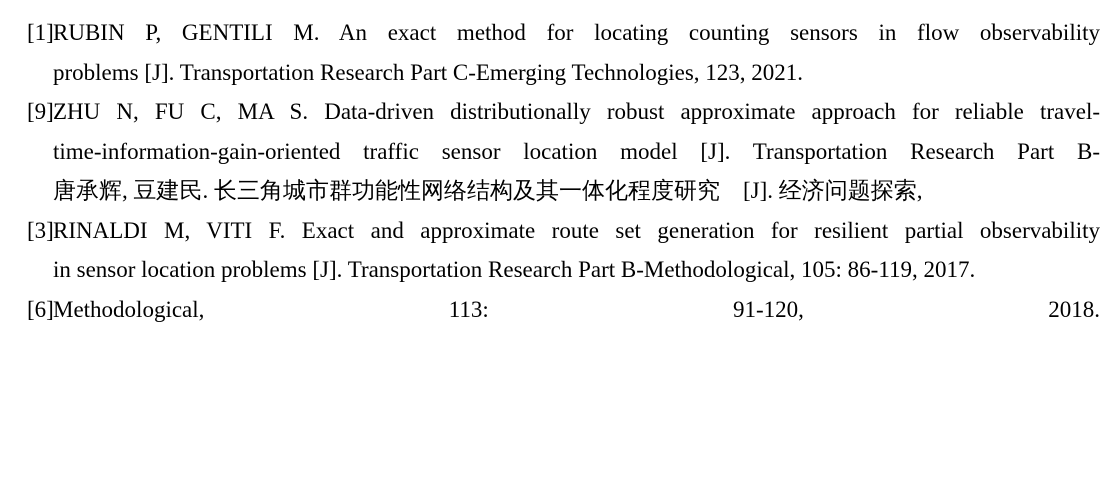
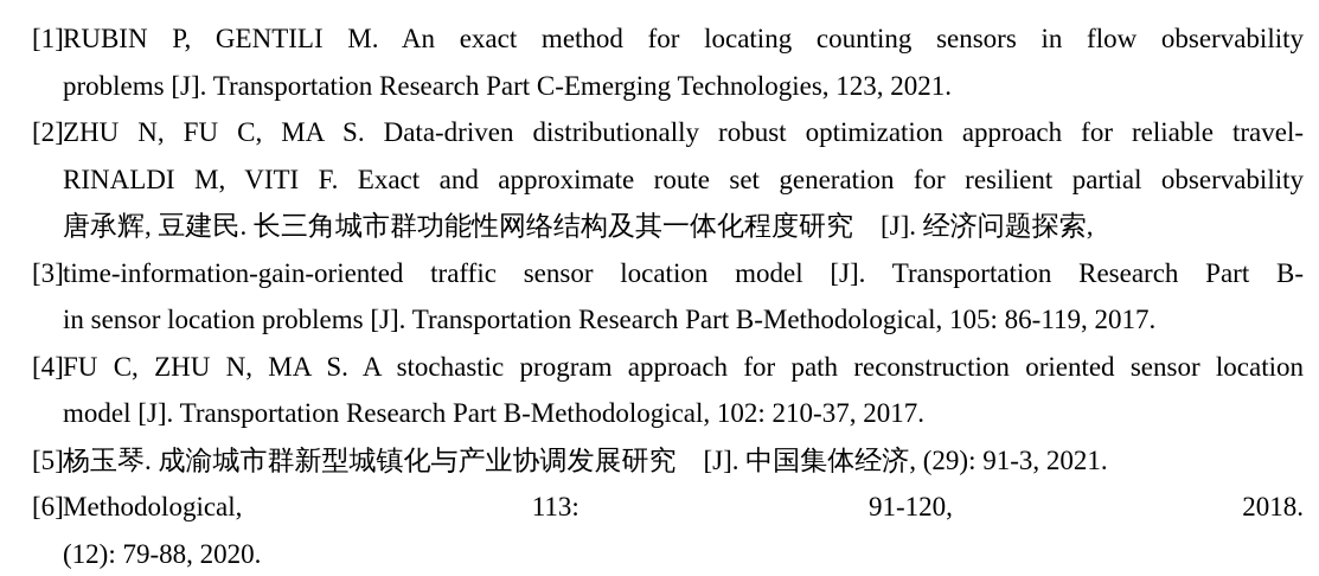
  [1]
  RUBIN P, GENTILI M. An exact method for locating counting sensors in flow observability
  problems [J]. Transportation Research Part C-Emerging Technologies, 123, 2021.
- [9]
+ [2]
- ZHU N, FU C, MA S. Data-driven distributionally robust approximate approach for reliable travel-
+ ZHU N, FU C, MA S. Data-driven distributionally robust optimization approach for reliable travel-
- time-information-gain-oriented traffic sensor location model [J]. Transportation Research Part B-
+ RINALDI M, VITI F. Exact and approximate route set generation for resilient partial observability
  唐承辉, 豆建民. 长三角城市群功能性网络结构及其一体化程度研究 [J]. 经济问题探索,
  [3]
- RINALDI M, VITI F. Exact and approximate route set generation for resilient partial observability
+ time-information-gain-oriented traffic sensor location model [J]. Transportation Research Part B-
  in sensor location problems [J]. Transportation Research Part B-Methodological, 105: 86-119, 2017.
+ [4]
+ FU C, ZHU N, MA S. A stochastic program approach for path reconstruction oriented sensor location
+ model [J]. Transportation Research Part B-Methodological, 102: 210-37, 2017.
+ [5]
+ 杨玉琴. 成渝城市群新型城镇化与产业协调发展研究 [J]. 中国集体经济, (29): 91-3, 2021.
  [6]
  Methodological, 113: 91-120, 2018.
+ (12): 79-88, 2020.
